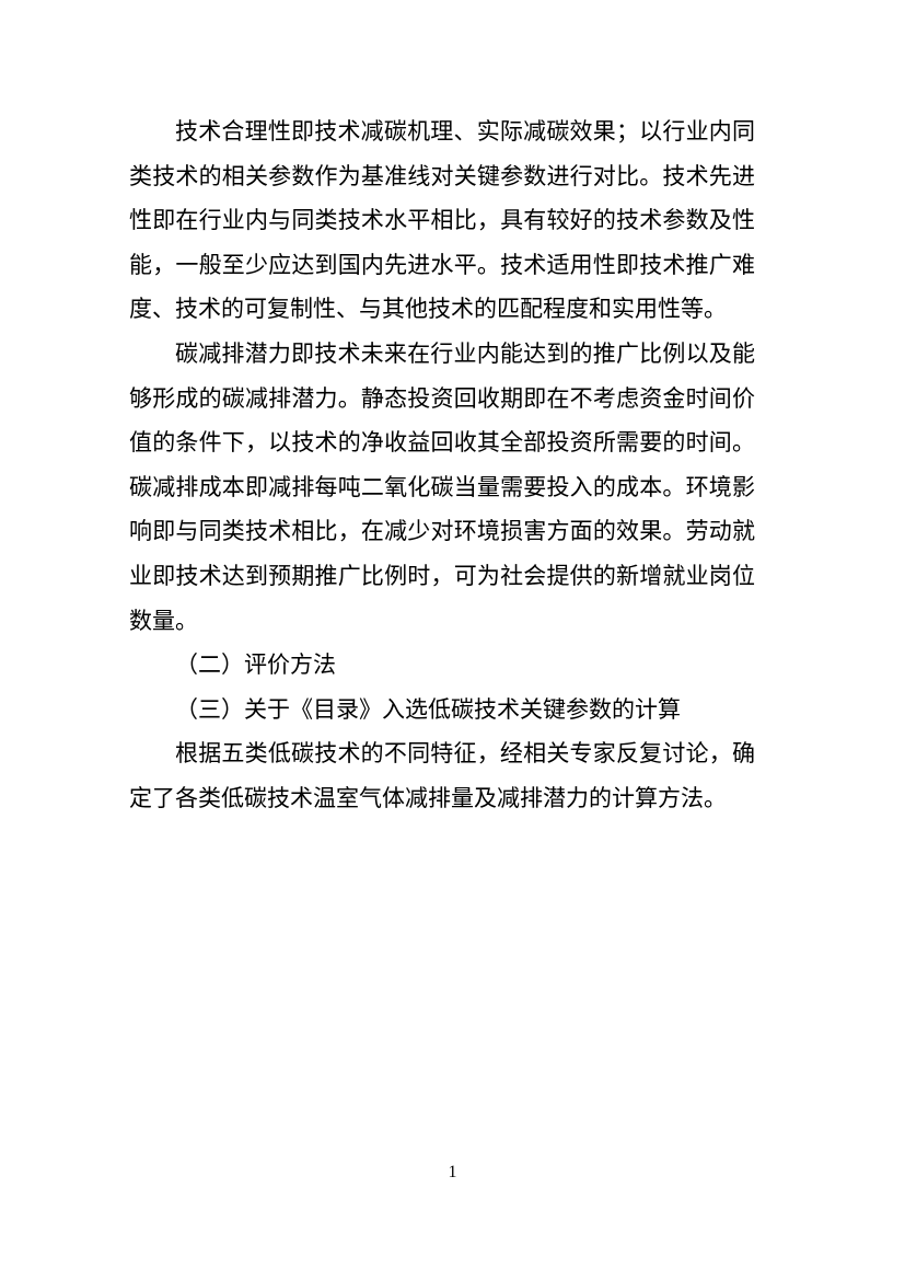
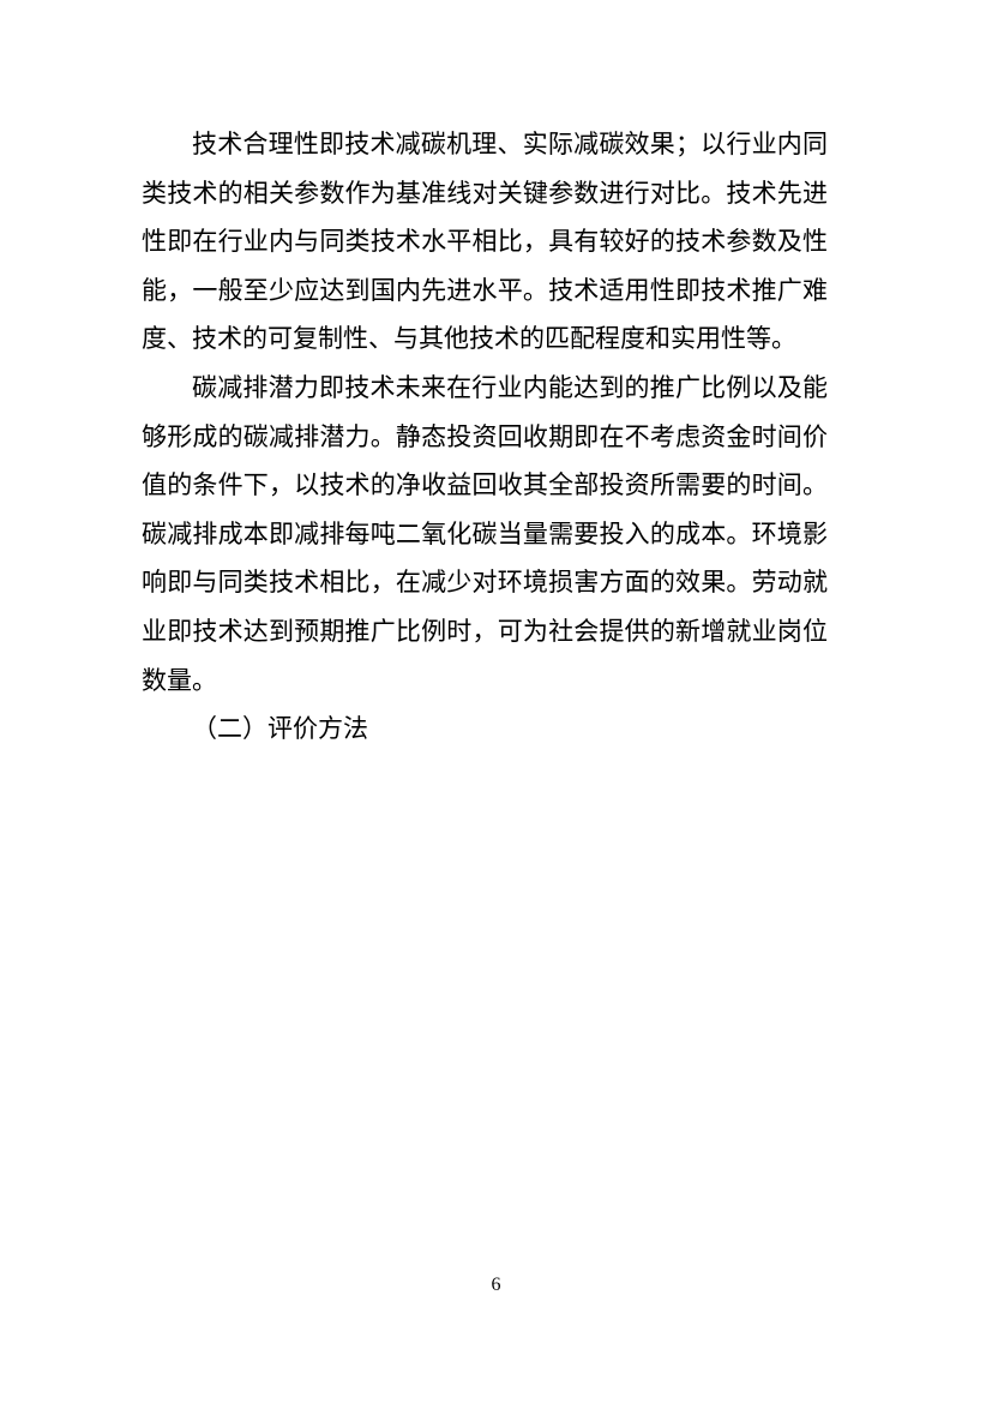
  技术合理性即技术减碳机理、实际减碳效果；以行业内同类技术的相关参数作为基准线对关键参数进行对比。技术先进性即在行业内与同类技术水平相比，具有较好的技术参数及性能，一般至少应达到国内先进水平。技术适用性即技术推广难度、技术的可复制性、与其他技术的匹配程度和实用性等。
  碳减排潜力即技术未来在行业内能达到的推广比例以及能够形成的碳减排潜力。静态投资回收期即在不考虑资金时间价值的条件下，以技术的净收益回收其全部投资所需要的时间。碳减排成本即减排每吨二氧化碳当量需要投入的成本。环境影响即与同类技术相比，在减少对环境损害方面的效果。劳动就业即技术达到预期推广比例时，可为社会提供的新增就业岗位数量。
  （二）评价方法
- （三）关于《目录》入选低碳技术关键参数的计算
- 根据五类低碳技术的不同特征，经相关专家反复讨论，确定了各类低碳技术温室气体减排量及减排潜力的计算方法。
- 1
+ 6
